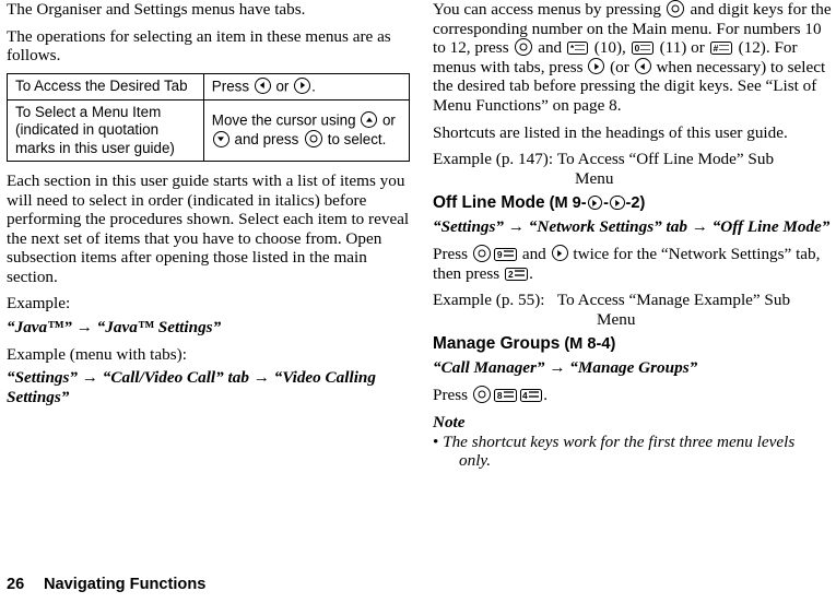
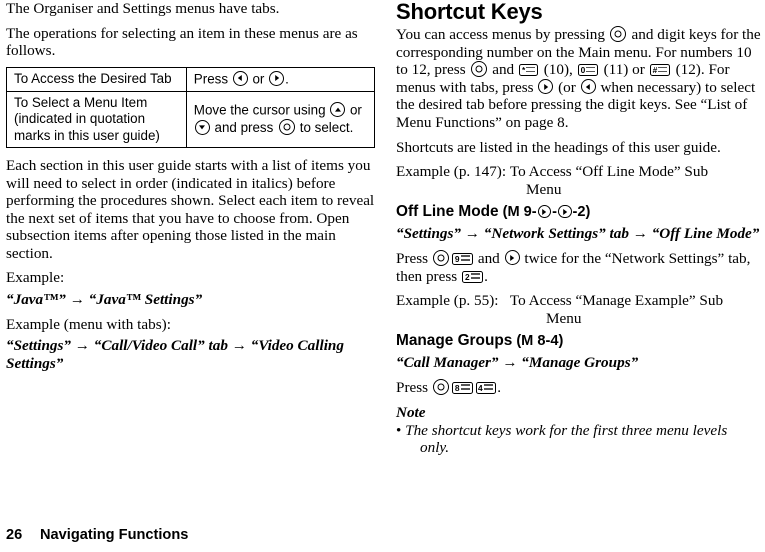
  The Organiser and Settings menus have tabs.
  The operations for selecting an item in these menus are as follows.
  To Access the Desired Tab	Press or .
  To Select a Menu Item (indicated in quotation marks in this user guide)	Move the cursor using or and press to select.
  Each section in this user guide starts with a list of items you will need to select in order (indicated in italics) before performing the procedures shown. Select each item to reveal the next set of items that you have to choose from. Open subsection items after opening those listed in the main section.
  Example:
  “Java™” → “Java™ Settings”
  Example (menu with tabs):
  “Settings” → “Call/Video Call” tab → “Video Calling Settings”
+ Shortcut Keys
  You can access menus by pressing and digit keys for the corresponding number on the Main menu. For numbers 10 to 12, press and * (10), 0 (11) or # (12). For menus with tabs, press (or when necessary) to select the desired tab before pressing the digit keys. See “List of Menu Functions” on page 8.
  Shortcuts are listed in the headings of this user guide.
  Example (p. 147): To Access “Off Line Mode” Sub
  Menu
  Off Line Mode (M 9- - -2)
  “Settings” → “Network Settings” tab → “Off Line Mode”
  Press 9 and twice for the “Network Settings” tab, then press 2 .
  Example (p. 55): To Access “Manage Example” Sub
  Menu
  Manage Groups (M 8-4)
  “Call Manager” → “Manage Groups”
  Press 8 4 .
  Note
  • The shortcut keys work for the first three menu levels
  only.
  26 Navigating Functions
